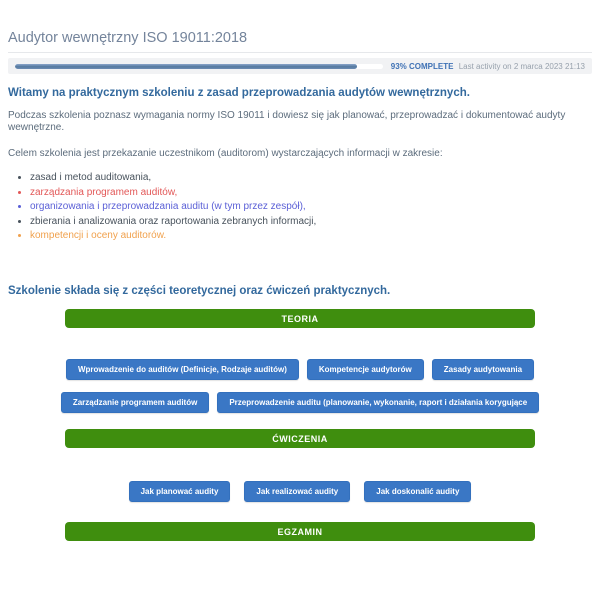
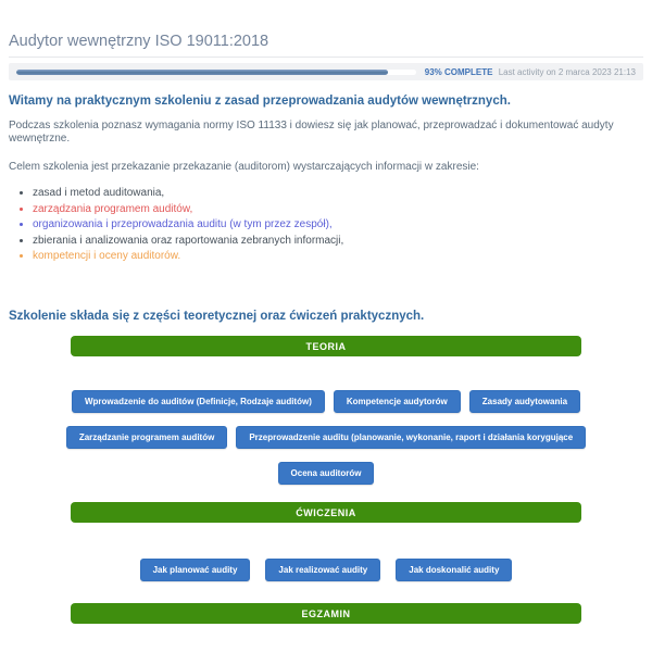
  Audytor wewnętrzny ISO 19011:2018
  93% COMPLETE Last activity on 2 marca 2023 21:13
  Witamy na praktycznym szkoleniu z zasad przeprowadzania audytów wewnętrznych.
- Podczas szkolenia poznasz wymagania normy ISO 19011 i dowiesz się jak planować, przeprowadzać i dokumentować audyty wewnętrzne.
+ Podczas szkolenia poznasz wymagania normy ISO 11133 i dowiesz się jak planować, przeprowadzać i dokumentować audyty wewnętrzne.
- Celem szkolenia jest przekazanie uczestnikom (auditorom) wystarczających informacji w zakresie:
+ Celem szkolenia jest przekazanie przekazanie (auditorom) wystarczających informacji w zakresie:
  zasad i metod auditowania,
  zarządzania programem auditów,
  organizowania i przeprowadzania auditu (w tym przez zespół),
  zbierania i analizowania oraz raportowania zebranych informacji,
  kompetencji i oceny auditorów.
  Szkolenie składa się z części teoretycznej oraz ćwiczeń praktycznych.
  TEORIA
  Wprowadzenie do auditów (Definicje, Rodzaje auditów)
  Kompetencje audytorów
  Zasady audytowania
  Zarządzanie programem auditów
  Przeprowadzenie auditu (planowanie, wykonanie, raport i działania korygujące
+ Ocena auditorów
  ĆWICZENIA
  Jak planować audity
  Jak realizować audity
  Jak doskonalić audity
  EGZAMIN
